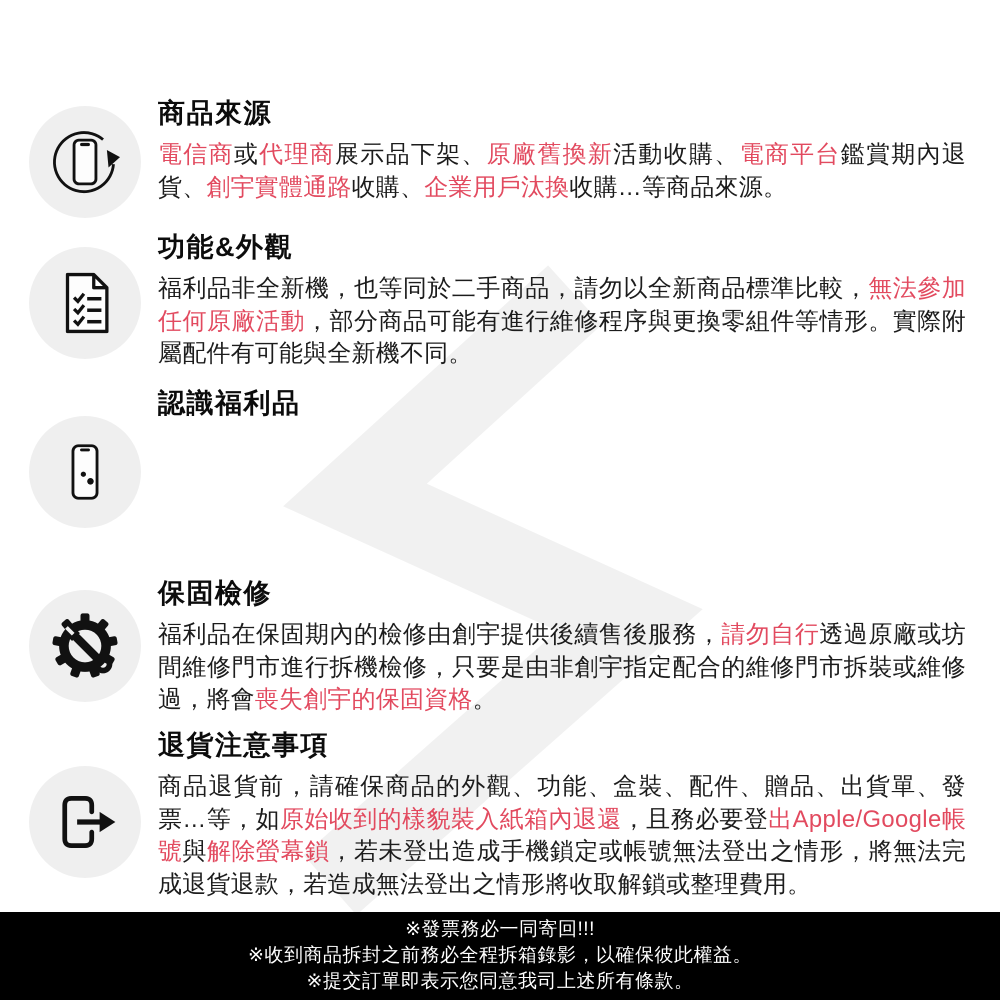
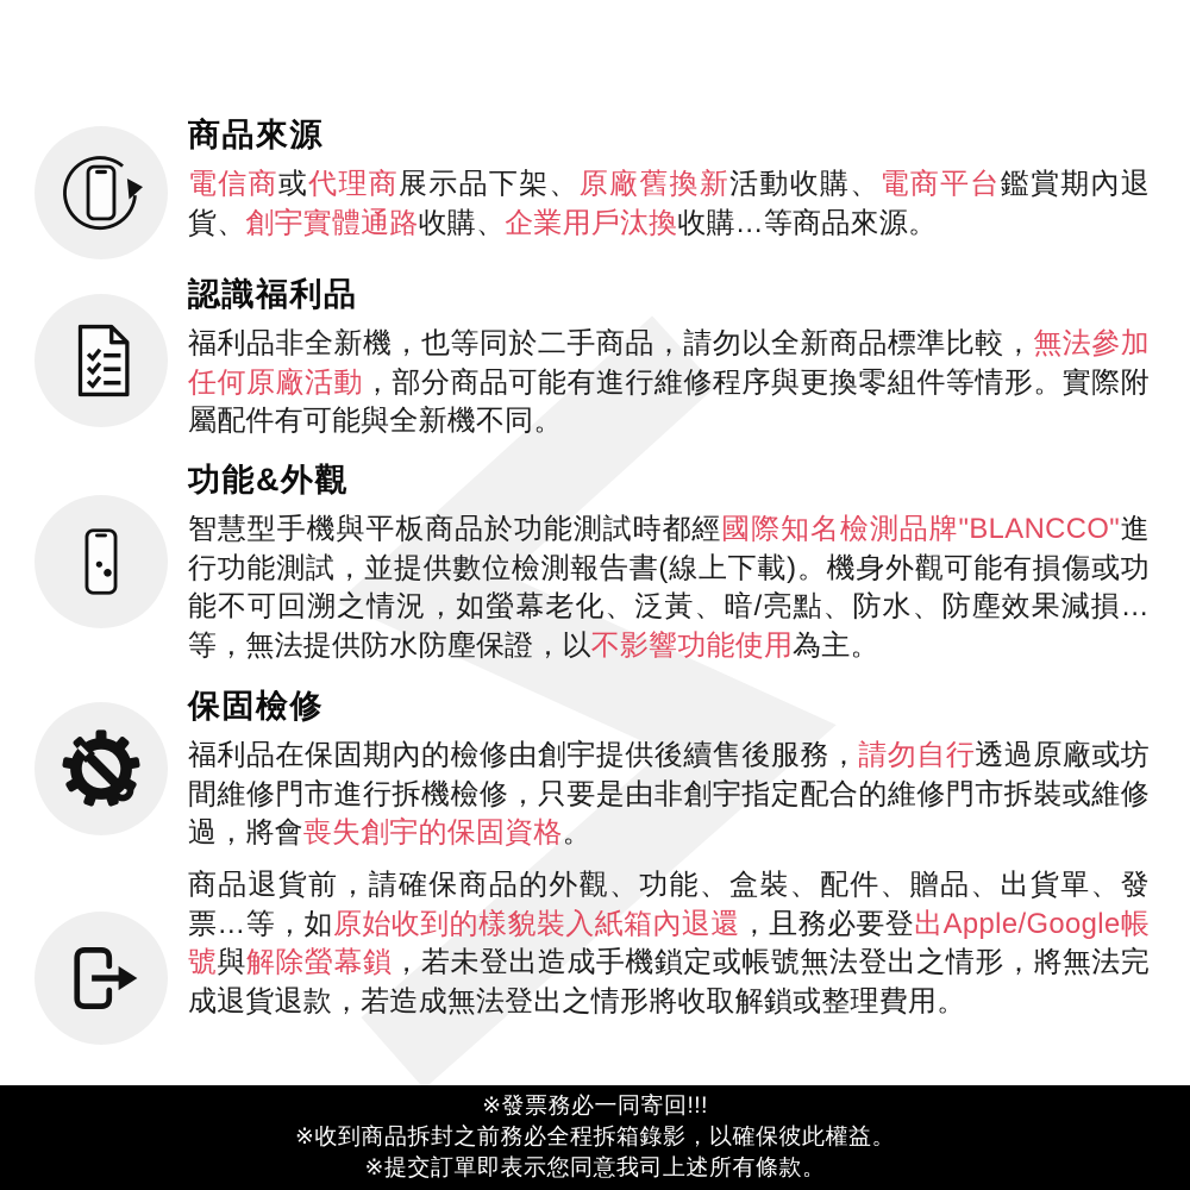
  商品來源
  電信商或代理商展示品下架、原廠舊換新活動收購、電商平台鑑賞期內退貨、創宇實體通路收購、企業用戶汰換收購…等商品來源。
- 功能&外觀
+ 認識福利品
  福利品非全新機，也等同於二手商品，請勿以全新商品標準比較，無法參加任何原廠活動，部分商品可能有進行維修程序與更換零組件等情形。實際附屬配件有可能與全新機不同。
- 認識福利品
+ 功能&外觀
+ 智慧型手機與平板商品於功能測試時都經國際知名檢測品牌"BLANCCO"進行功能測試，並提供數位檢測報告書(線上下載)。機身外觀可能有損傷或功能不可回溯之情況，如螢幕老化、泛黃、暗/亮點、防水、防塵效果減損…等，無法提供防水防塵保證，以不影響功能使用為主。
  保固檢修
  福利品在保固期內的檢修由創宇提供後續售後服務，請勿自行透過原廠或坊間維修門市進行拆機檢修，只要是由非創宇指定配合的維修門市拆裝或維修過，將會喪失創宇的保固資格。
- 退貨注意事項
  商品退貨前，請確保商品的外觀、功能、盒裝、配件、贈品、出貨單、發票…等，如原始收到的樣貌裝入紙箱內退還，且務必要登出Apple/Google帳號與解除螢幕鎖，若未登出造成手機鎖定或帳號無法登出之情形，將無法完成退貨退款，若造成無法登出之情形將收取解鎖或整理費用。
  ※發票務必一同寄回!!!
  ※收到商品拆封之前務必全程拆箱錄影，以確保彼此權益。
  ※提交訂單即表示您同意我司上述所有條款。
